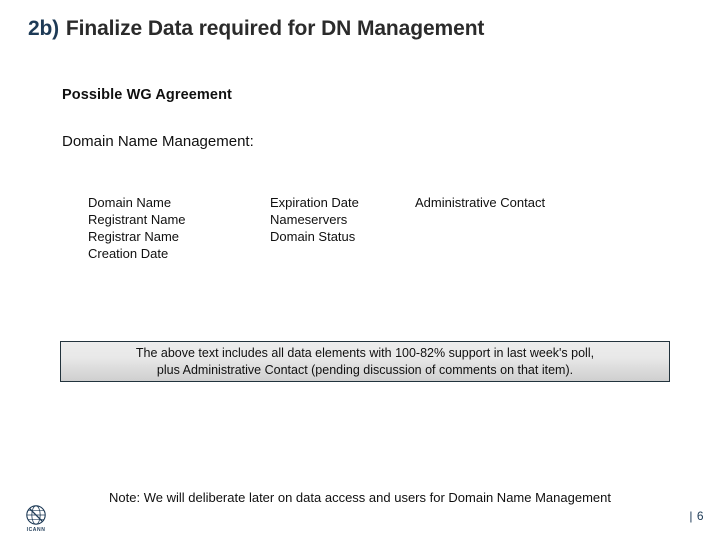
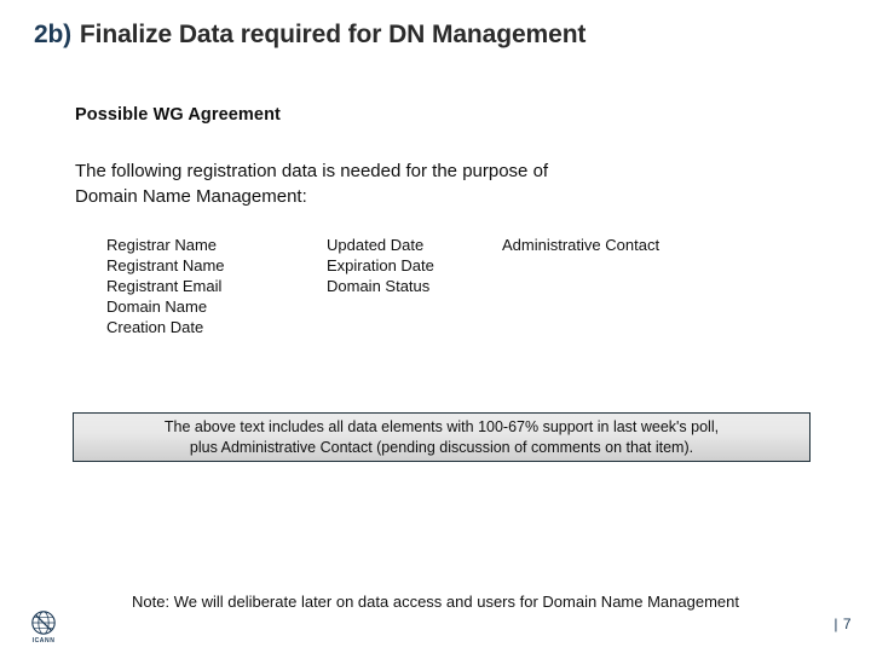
  2b)
  Finalize Data required for DN Management
  Possible WG Agreement
+ The following registration data is needed for the purpose of
  Domain Name Management:
- Domain Name
+ Registrar Name
  Registrant Name
+ Registrant Email
- Registrar Name
+ Domain Name
  Creation Date
+ Updated Date
  Expiration Date
- Nameservers
  Domain Status
  Administrative Contact
- The above text includes all data elements with 100-82% support in last week's poll,
+ The above text includes all data elements with 100-67% support in last week's poll,
  plus Administrative Contact (pending discussion of comments on that item).
  Note: We will deliberate later on data access and users for Domain Name Management
- | 6
+ | 7
